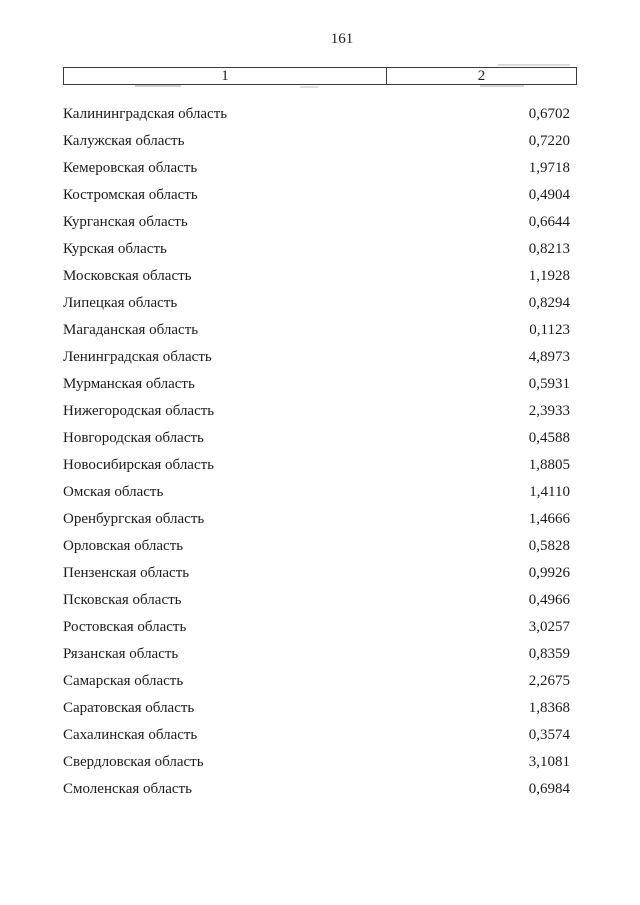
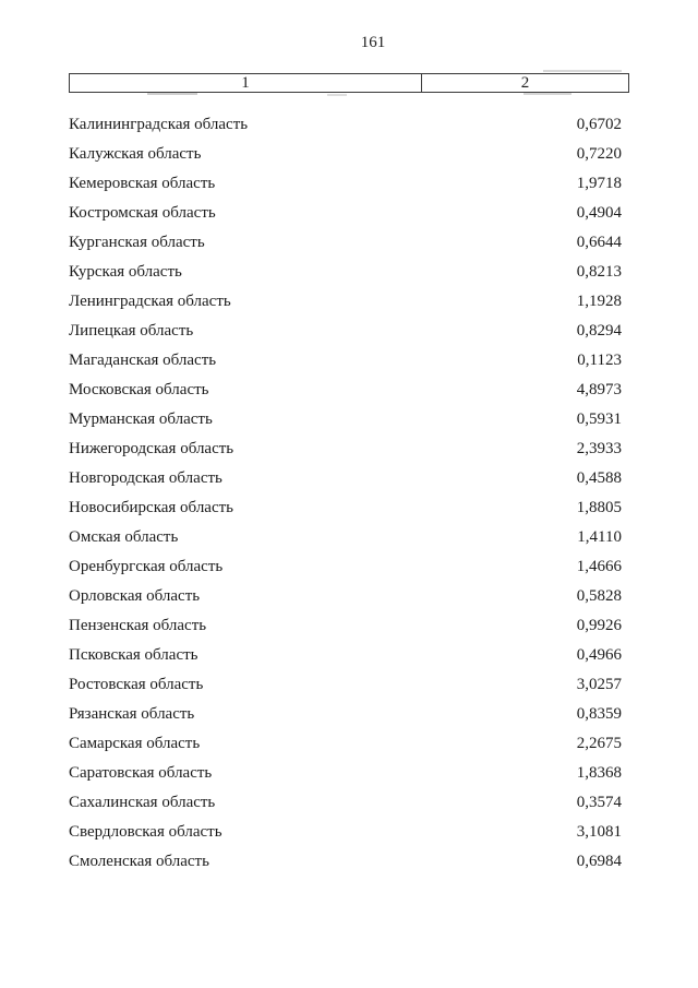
  161
  1
  2
  Калининградская область
  0,6702
  Калужская область
  0,7220
  Кемеровская область
  1,9718
  Костромская область
  0,4904
  Курганская область
  0,6644
  Курская область
  0,8213
- Московская область
+ Ленинградская область
  1,1928
  Липецкая область
  0,8294
  Магаданская область
  0,1123
- Ленинградская область
+ Московская область
  4,8973
  Мурманская область
  0,5931
  Нижегородская область
  2,3933
  Новгородская область
  0,4588
  Новосибирская область
  1,8805
  Омская область
  1,4110
  Оренбургская область
  1,4666
  Орловская область
  0,5828
  Пензенская область
  0,9926
  Псковская область
  0,4966
  Ростовская область
  3,0257
  Рязанская область
  0,8359
  Самарская область
  2,2675
  Саратовская область
  1,8368
  Сахалинская область
  0,3574
  Свердловская область
  3,1081
  Смоленская область
  0,6984
